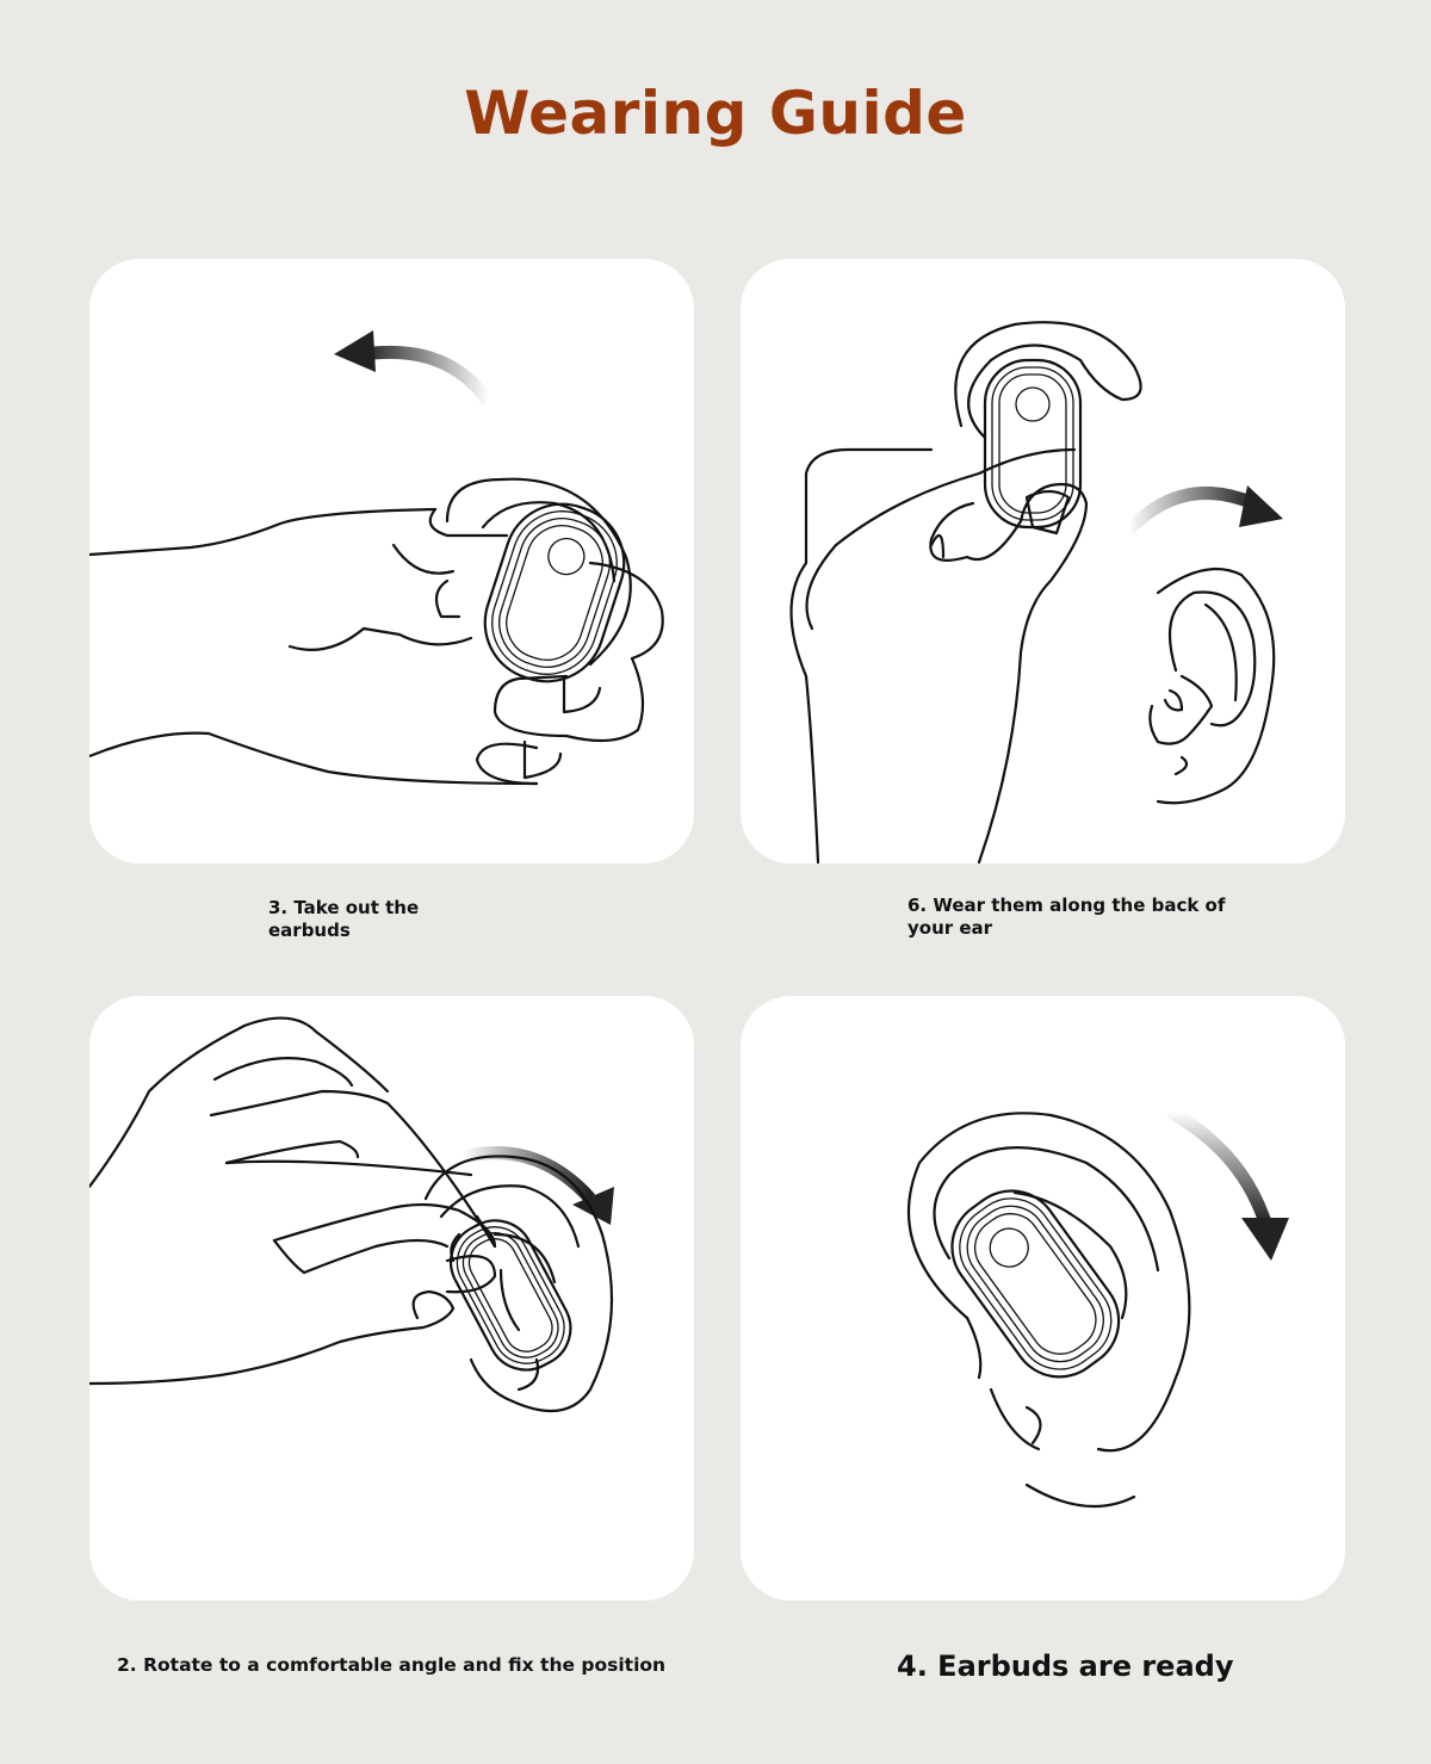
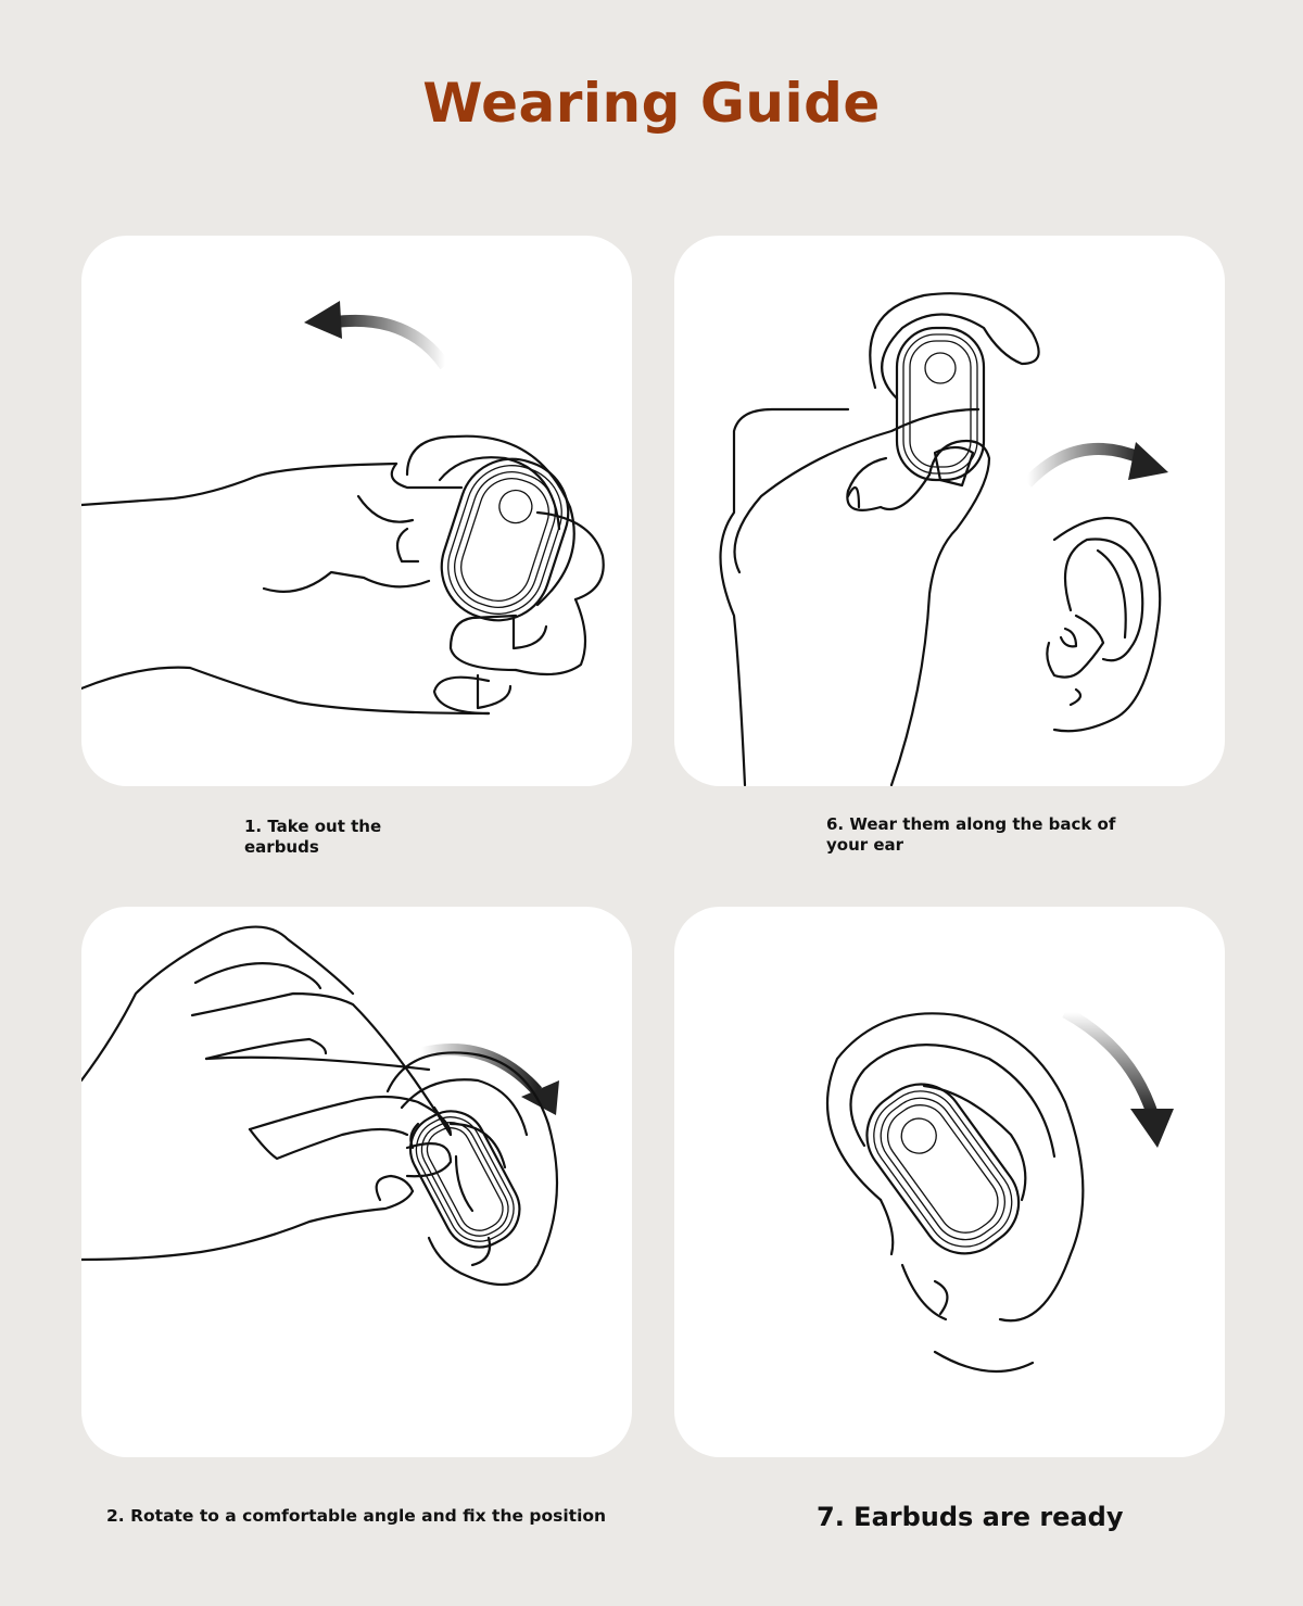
  Wearing Guide
- 3. Take out the earbuds
+ 1. Take out the earbuds
  6. Wear them along the back of your ear
  2. Rotate to a comfortable angle and fix the position
- 4. Earbuds are ready
+ 7. Earbuds are ready
